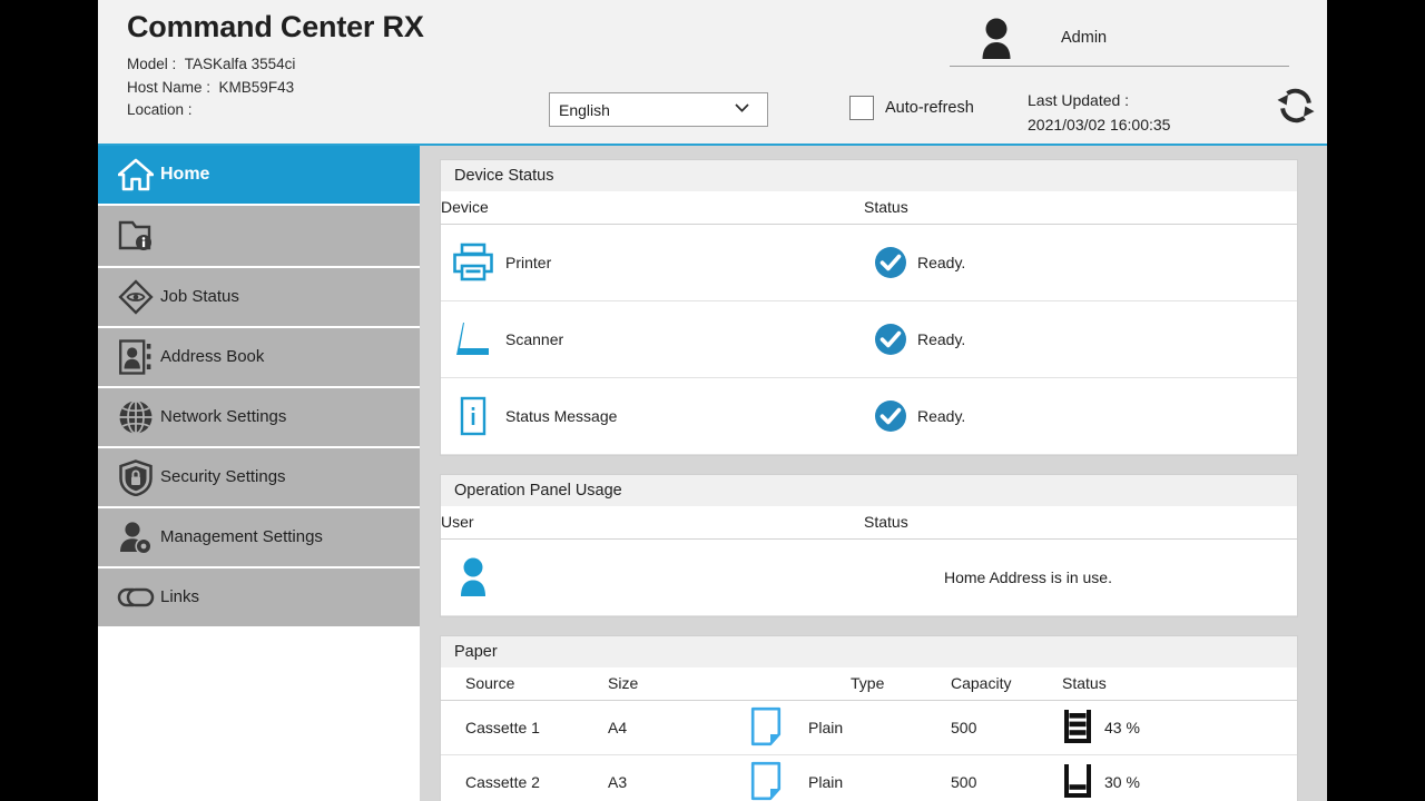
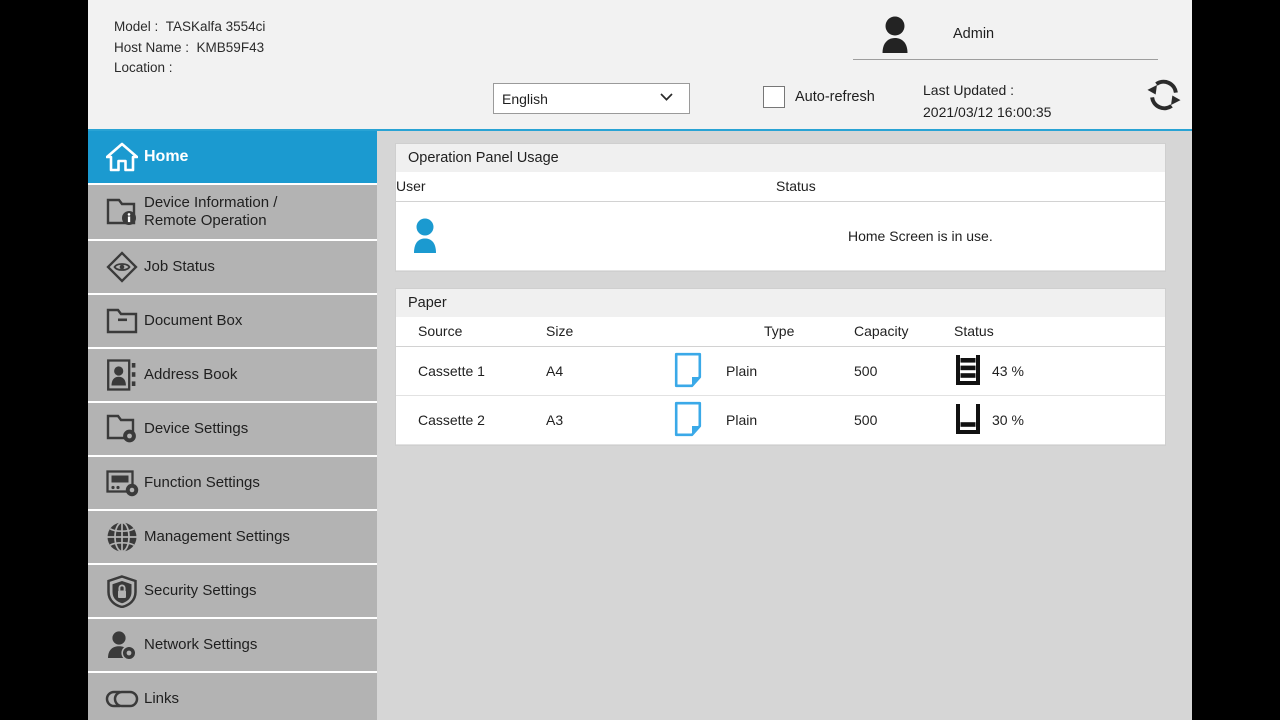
- Command Center RX
  Model : TASKalfa 3554ci
  Host Name : KMB59F43
  Location :
  English
  Auto-refresh
  Admin
  Last Updated :
- 2021/03/02 16:00:35
+ 2021/03/12 16:00:35
  Home
+ Device Information /
+ Remote Operation
  Job Status
+ Document Box
  Address Book
+ Device Settings
+ Function Settings
- Network Settings
+ Management Settings
  Security Settings
- Management Settings
+ Network Settings
  Links
- Device Status
- Device	Status
- Printer	Ready.
- Scanner	Ready.
- Status Message	Ready.
  Operation Panel Usage
  User	Status
- 	Home Address is in use.
+ 	Home Screen is in use.
  Paper
  Source	Size	Type	Capacity	Status
  Cassette 1	A4	Plain	500	43 %
  Cassette 2	A3	Plain	500	30 %
